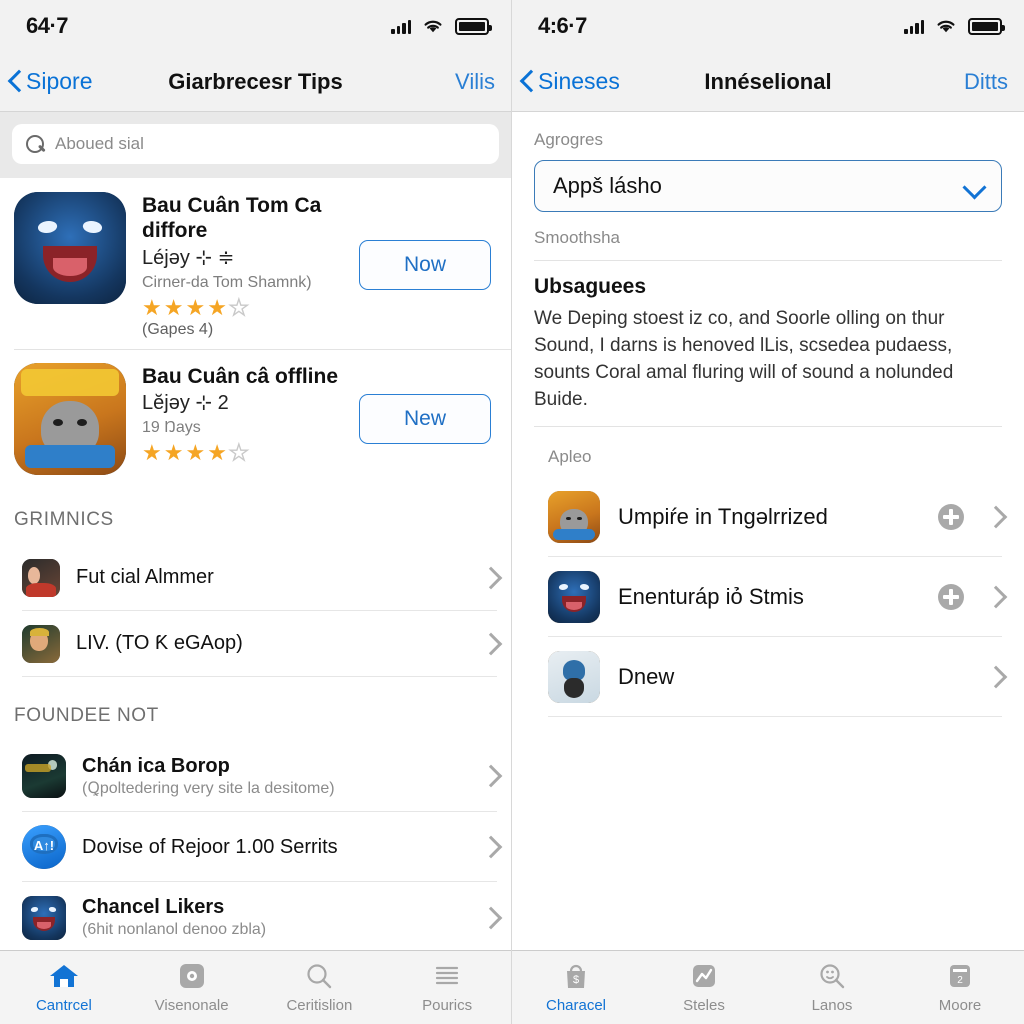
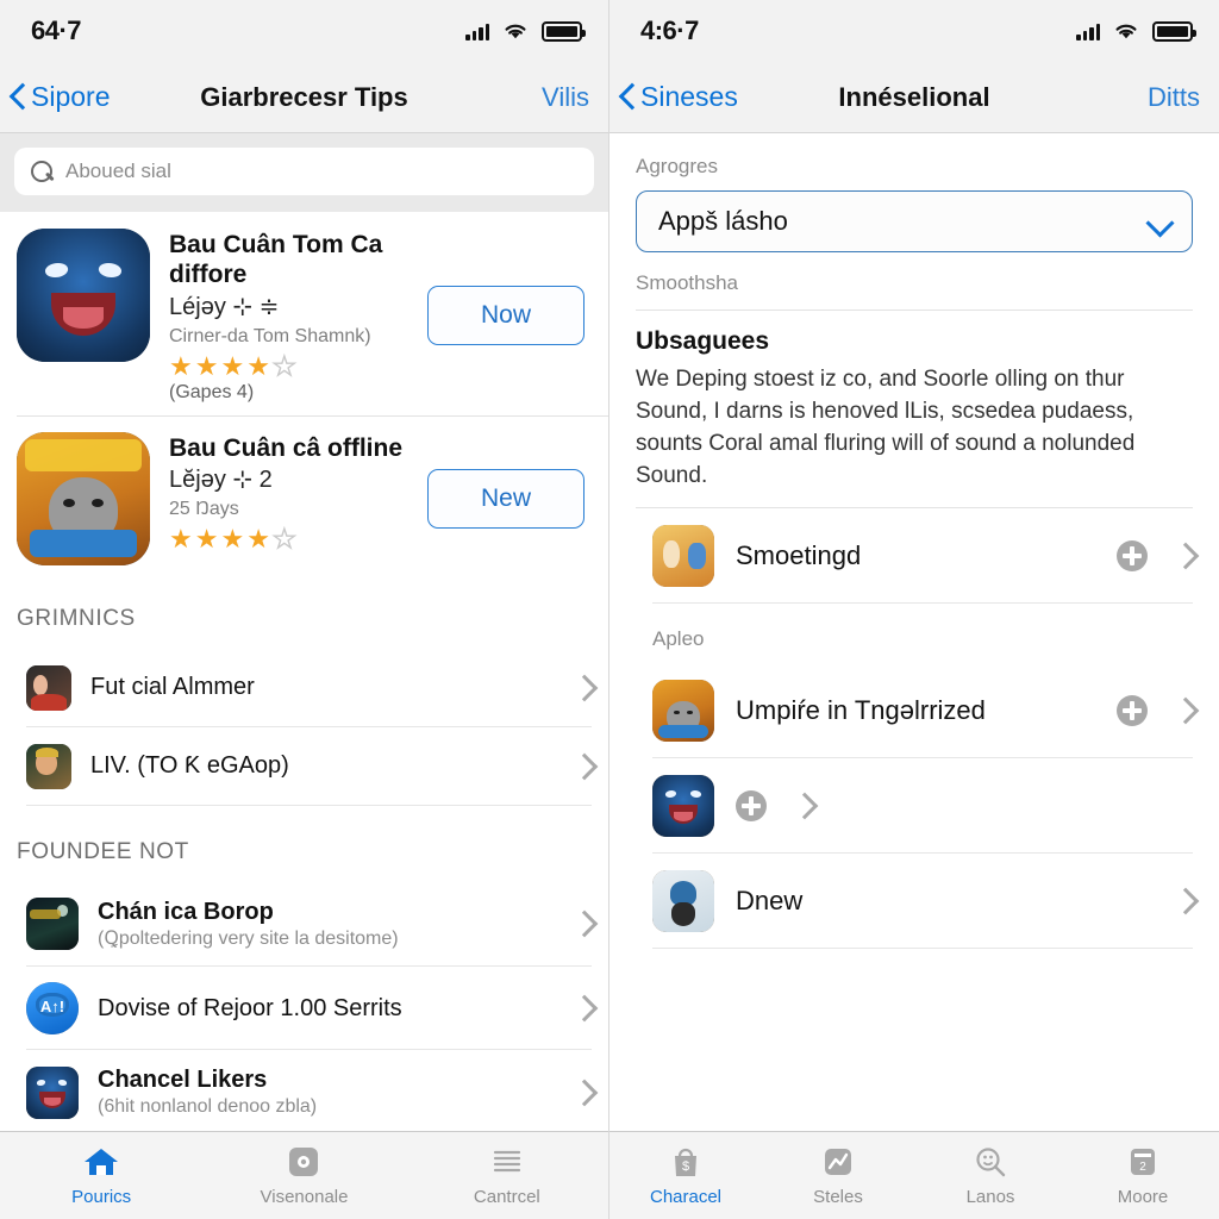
  64·7
  Sipore
  Giarbrecesr Tips
  Vilis
  Aboued sial
  Bau Cuân Tom Ca diffore
  Léjəy ⊹ ≑
  Cirner-da Tom Shamnk)
  ★
  ★
  ★
  ★
  ★
  (Gapes 4)
  Now
  Bau Cuân câ offline
  Lĕjəy ⊹ 2
- 19 Ŋays
+ 25 Ŋays
  ★
  ★
  ★
  ★
  ★
  New
  GRIMNICS
  Fut cial Almmer
  LIV. (TO Ƙ eGAop)
  FOUNDEE NOT
  Chán ica Borop
  (Ꝗpoltedering very site la desitome)
  A↑!
  Dovise of Rejoor 1.00 Serrits
  Chancel Likers
  (6hit nonlanol denoo zbla)
- Cantrcel
+ Pourics
  Visenonale
- Ceritislion
- Pourics
+ Cantrcel
  4:6·7
  Sineses
  Innéselional
  Ditts
  Agrogres
  Appš lásho
  Smoothsha
  Ubsaguees
- We Deping stoest iz co, and Soorle olling on thur Sound, I darns is henoved lLis, scsedea pudaess, sounts Coral amal fluring will of sound a nolunded Buide.
+ We Deping stoest iz co, and Soorle olling on thur Sound, I darns is henoved lLis, scsedea pudaess, sounts Coral amal fluring will of sound a nolunded Sound.
+ Smoetingd
  Apleo
  Umpiŕe in Tngəlrrized
- Enenturáp iỏ Stmis
  Dnew
  $
  Characel
  Steles
  Lanos
  2
  Moore
